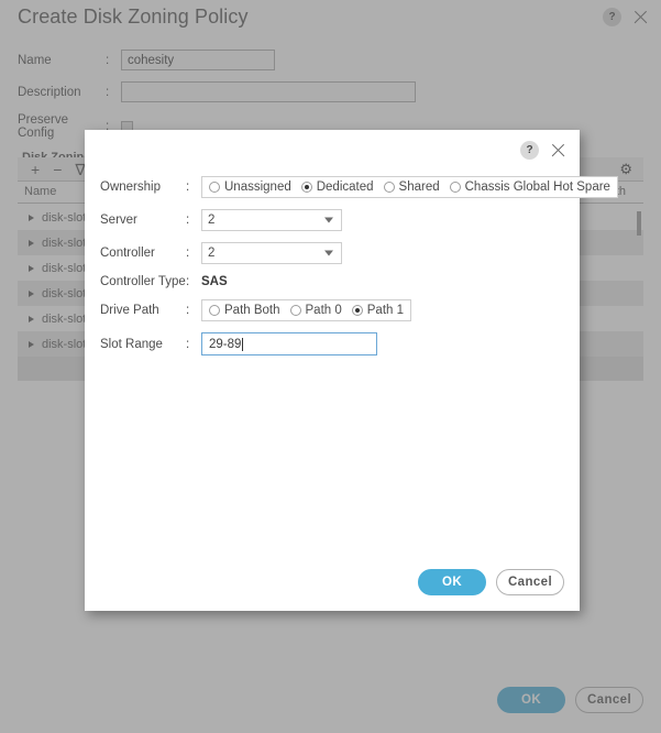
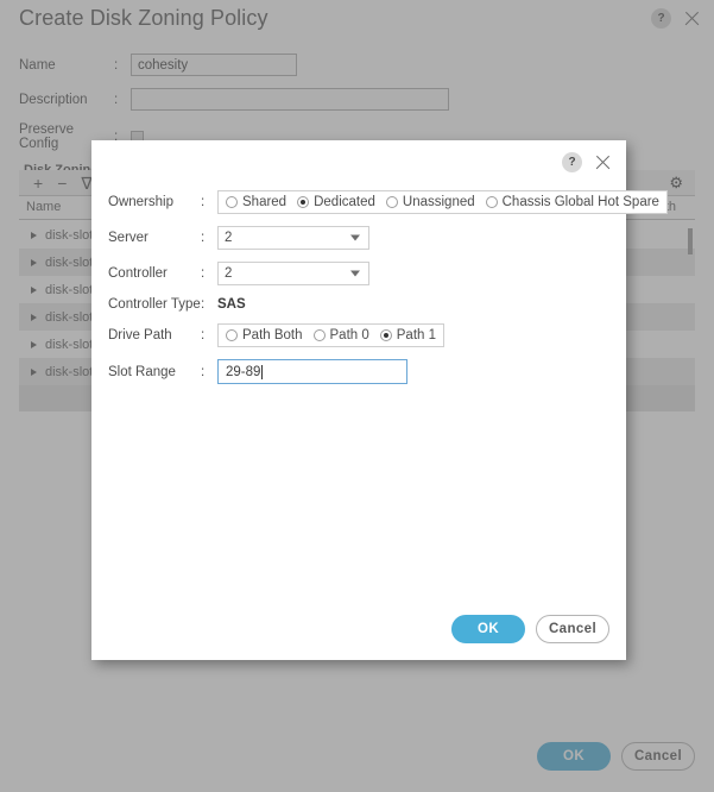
  Create Disk Zoning Policy
  ?
  Name
  :
  cohesity
  Description
  :
  Preserve Config
  :
  +
  −
  ∇
  ⚙
  Name
  disk-slo
  disk-slo
  disk-slo
  disk-slo
  disk-slo
  disk-slo
  OK
  Cancel
  ?
  Ownership
  :
- Unassigned
+ Shared
  Dedicated
- Shared
+ Unassigned
  Chassis Global Hot Spare
  Server
  :
  2
  Controller
  :
  2
  Controller Type
  :
  SAS
  Drive Path
  :
  Path Both
  Path 0
  Path 1
  Slot Range
  :
  29-89
  OK
  Cancel
